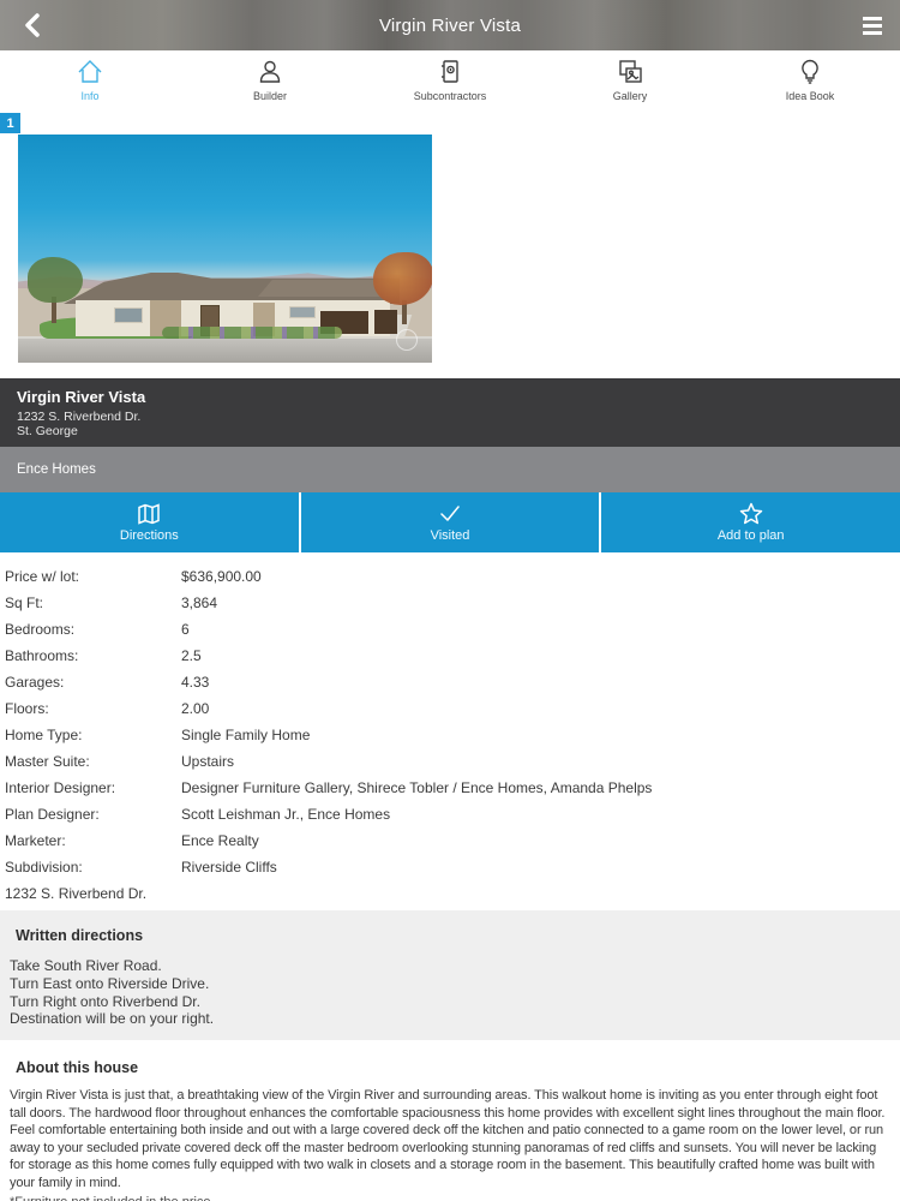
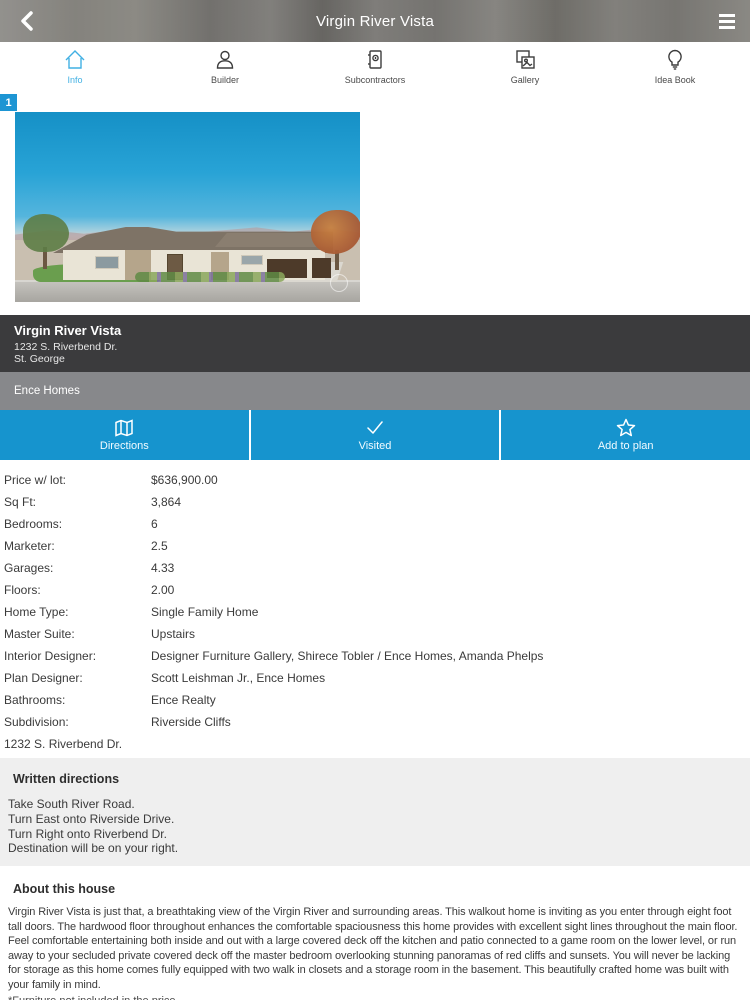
  Virgin River Vista
  Info
  Builder
  Subcontractors
  Gallery
  Idea Book
  1
  Virgin River Vista
  1232 S. Riverbend Dr.
  St. George
  Ence Homes
  Directions
  Visited
  Add to plan
  Price w/ lot:
  $636,900.00
  Sq Ft:
  3,864
  Bedrooms:
  6
- Bathrooms:
+ Marketer:
  2.5
  Garages:
  4.33
  Floors:
  2.00
  Home Type:
  Single Family Home
  Master Suite:
  Upstairs
  Interior Designer:
  Designer Furniture Gallery, Shirece Tobler / Ence Homes, Amanda Phelps
  Plan Designer:
  Scott Leishman Jr., Ence Homes
- Marketer:
+ Bathrooms:
  Ence Realty
  Subdivision:
  Riverside Cliffs
  1232 S. Riverbend Dr.
  Written directions
  Take South River Road.
  Turn East onto Riverside Drive.
  Turn Right onto Riverbend Dr.
  Destination will be on your right.
  About this house
  Virgin River Vista is just that, a breathtaking view of the Virgin River and surrounding areas. This walkout home is inviting as you enter through eight foot tall doors. The hardwood floor throughout enhances the comfortable spaciousness this home provides with excellent sight lines throughout the main floor. Feel comfortable entertaining both inside and out with a large covered deck off the kitchen and patio connected to a game room on the lower level, or run away to your secluded private covered deck off the master bedroom overlooking stunning panoramas of red cliffs and sunsets. You will never be lacking for storage as this home comes fully equipped with two walk in closets and a storage room in the basement. This beautifully crafted home was built with your family in mind.
